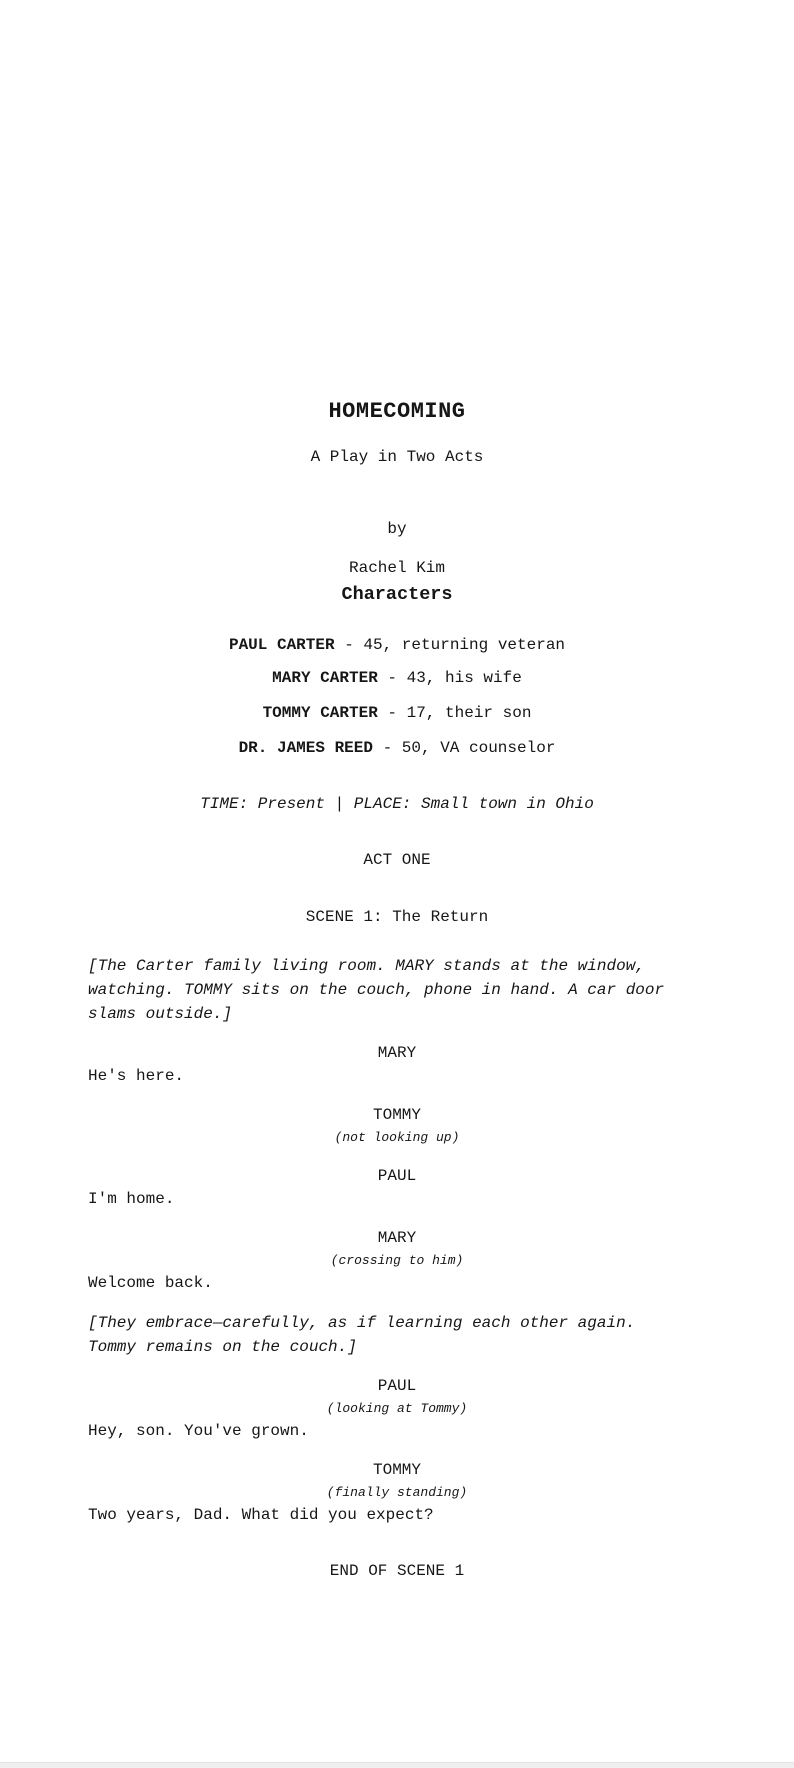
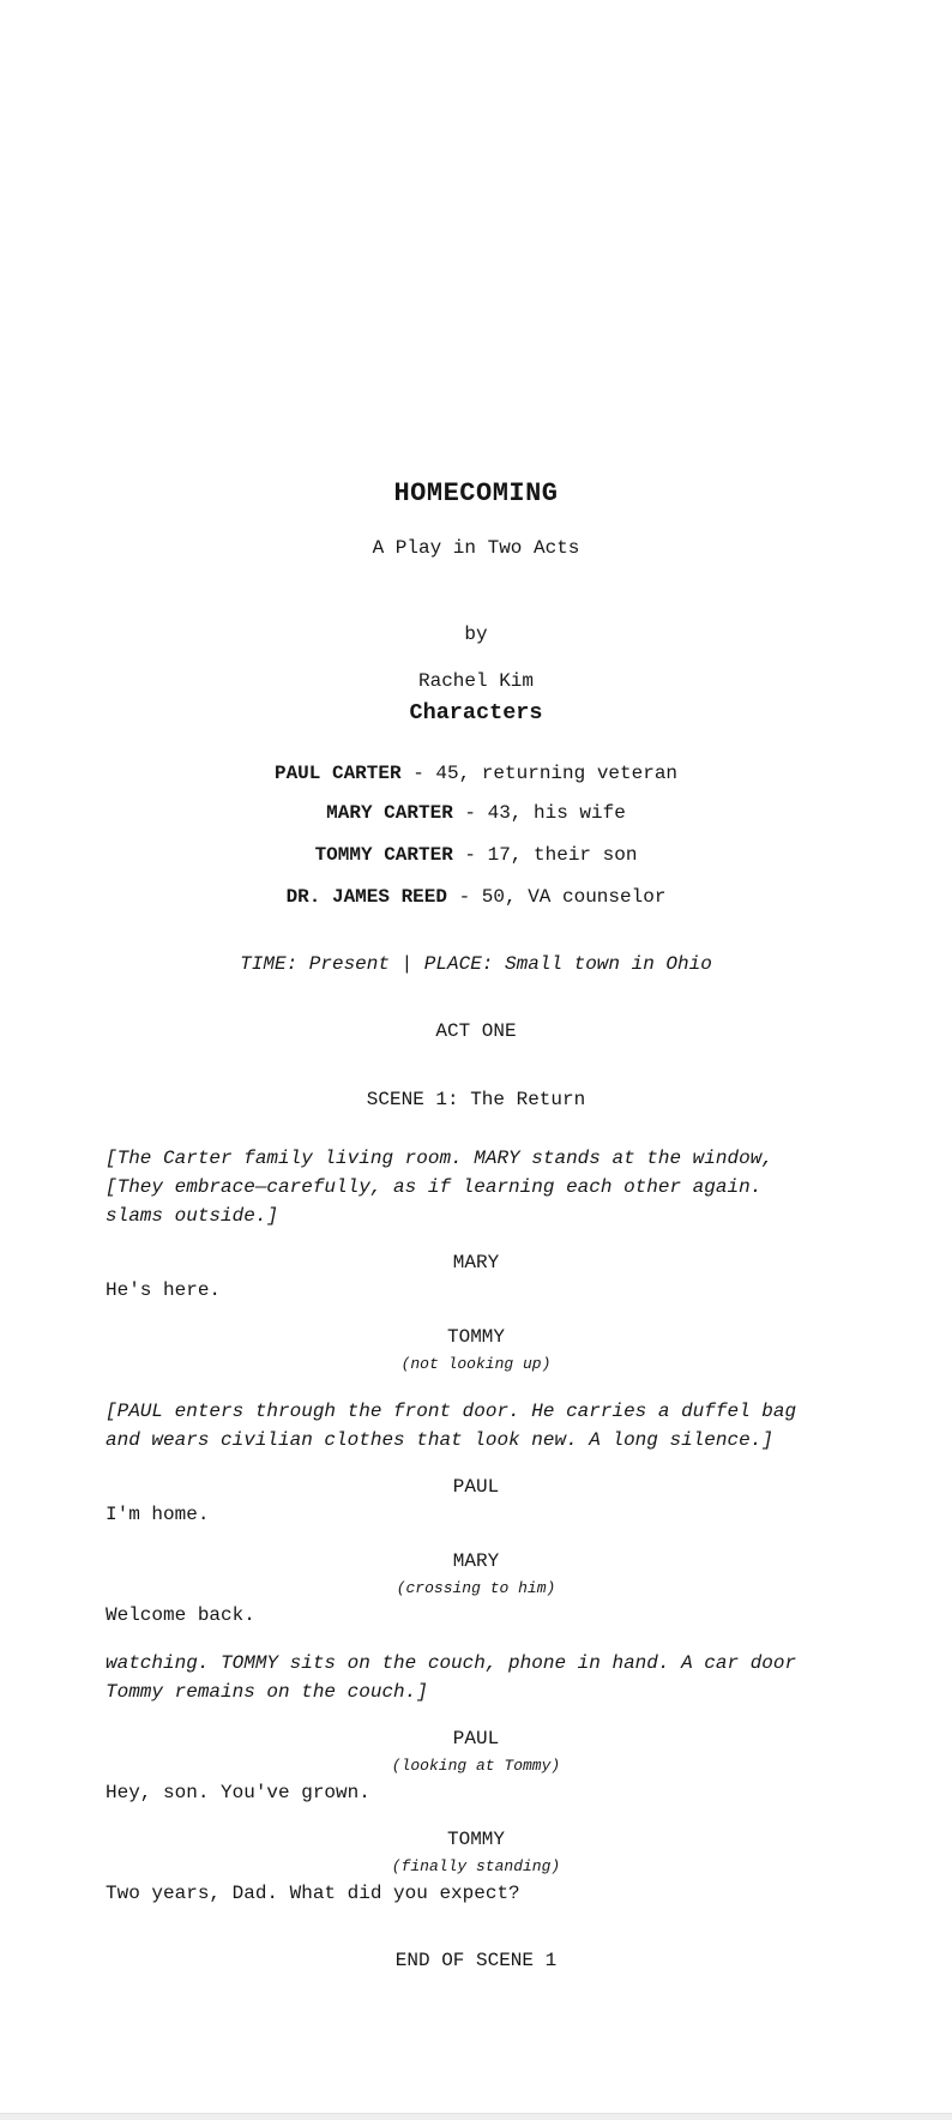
  HOMECOMING
  A Play in Two Acts
  by
  Rachel Kim
  Characters
  PAUL CARTER - 45, returning veteran
  MARY CARTER - 43, his wife
  TOMMY CARTER - 17, their son
  DR. JAMES REED - 50, VA counselor
  TIME: Present | PLACE: Small town in Ohio
  ACT ONE
  SCENE 1: The Return
  [The Carter family living room. MARY stands at the window,
- watching. TOMMY sits on the couch, phone in hand. A car door
+ [They embrace—carefully, as if learning each other again.
  slams outside.]
  MARY
  He's here.
  TOMMY
  (not looking up)
+ [PAUL enters through the front door. He carries a duffel bag
+ and wears civilian clothes that look new. A long silence.]
  PAUL
  I'm home.
  MARY
  (crossing to him)
  Welcome back.
- [They embrace—carefully, as if learning each other again.
+ watching. TOMMY sits on the couch, phone in hand. A car door
  Tommy remains on the couch.]
  PAUL
  (looking at Tommy)
  Hey, son. You've grown.
  TOMMY
  (finally standing)
  Two years, Dad. What did you expect?
  END OF SCENE 1
